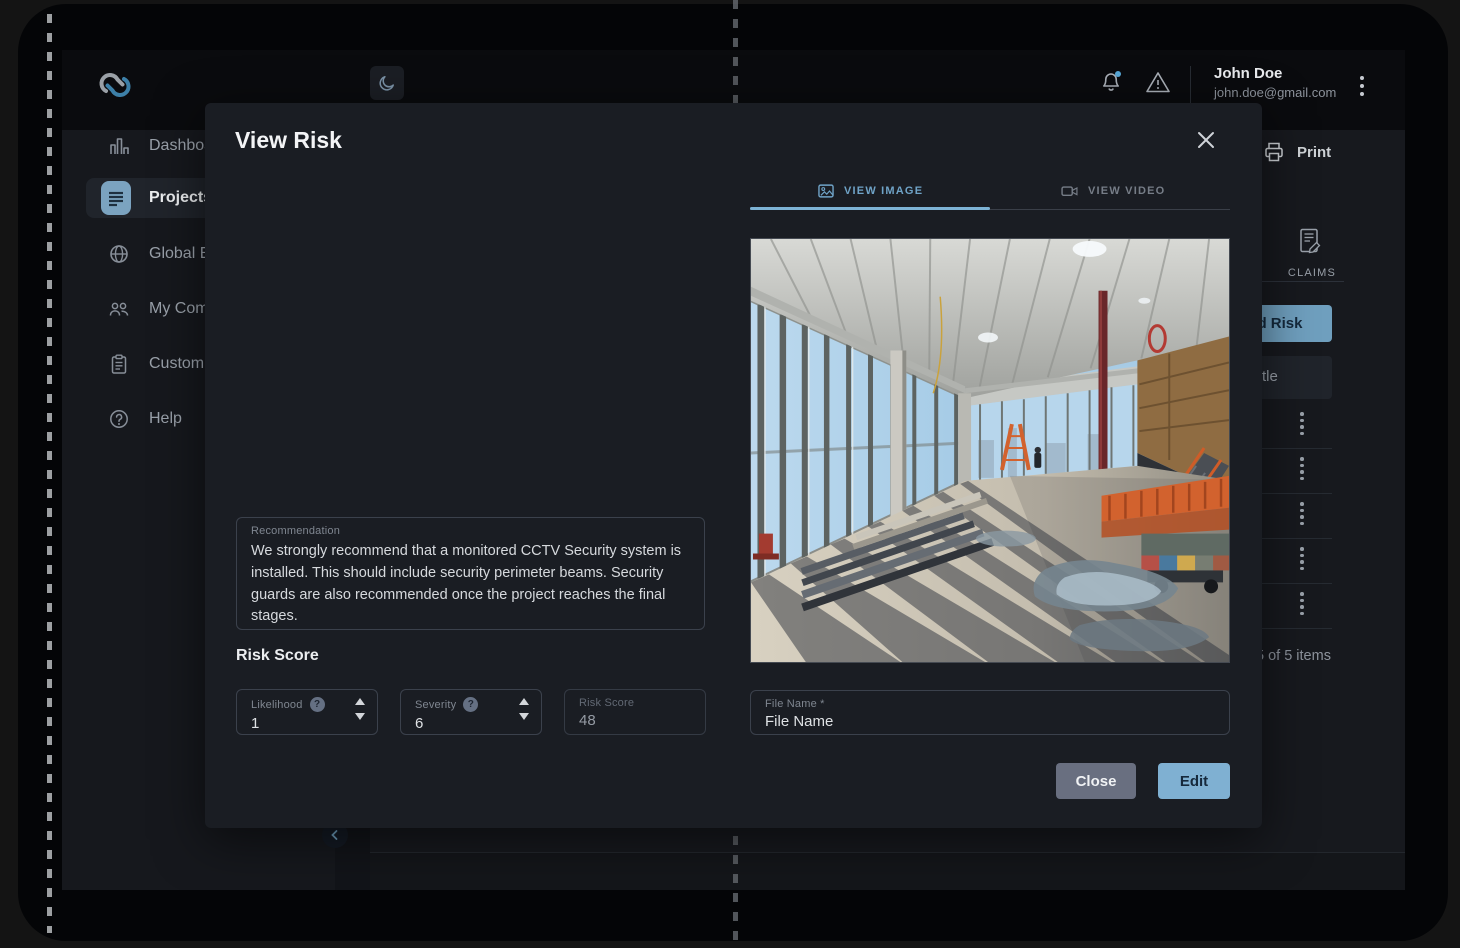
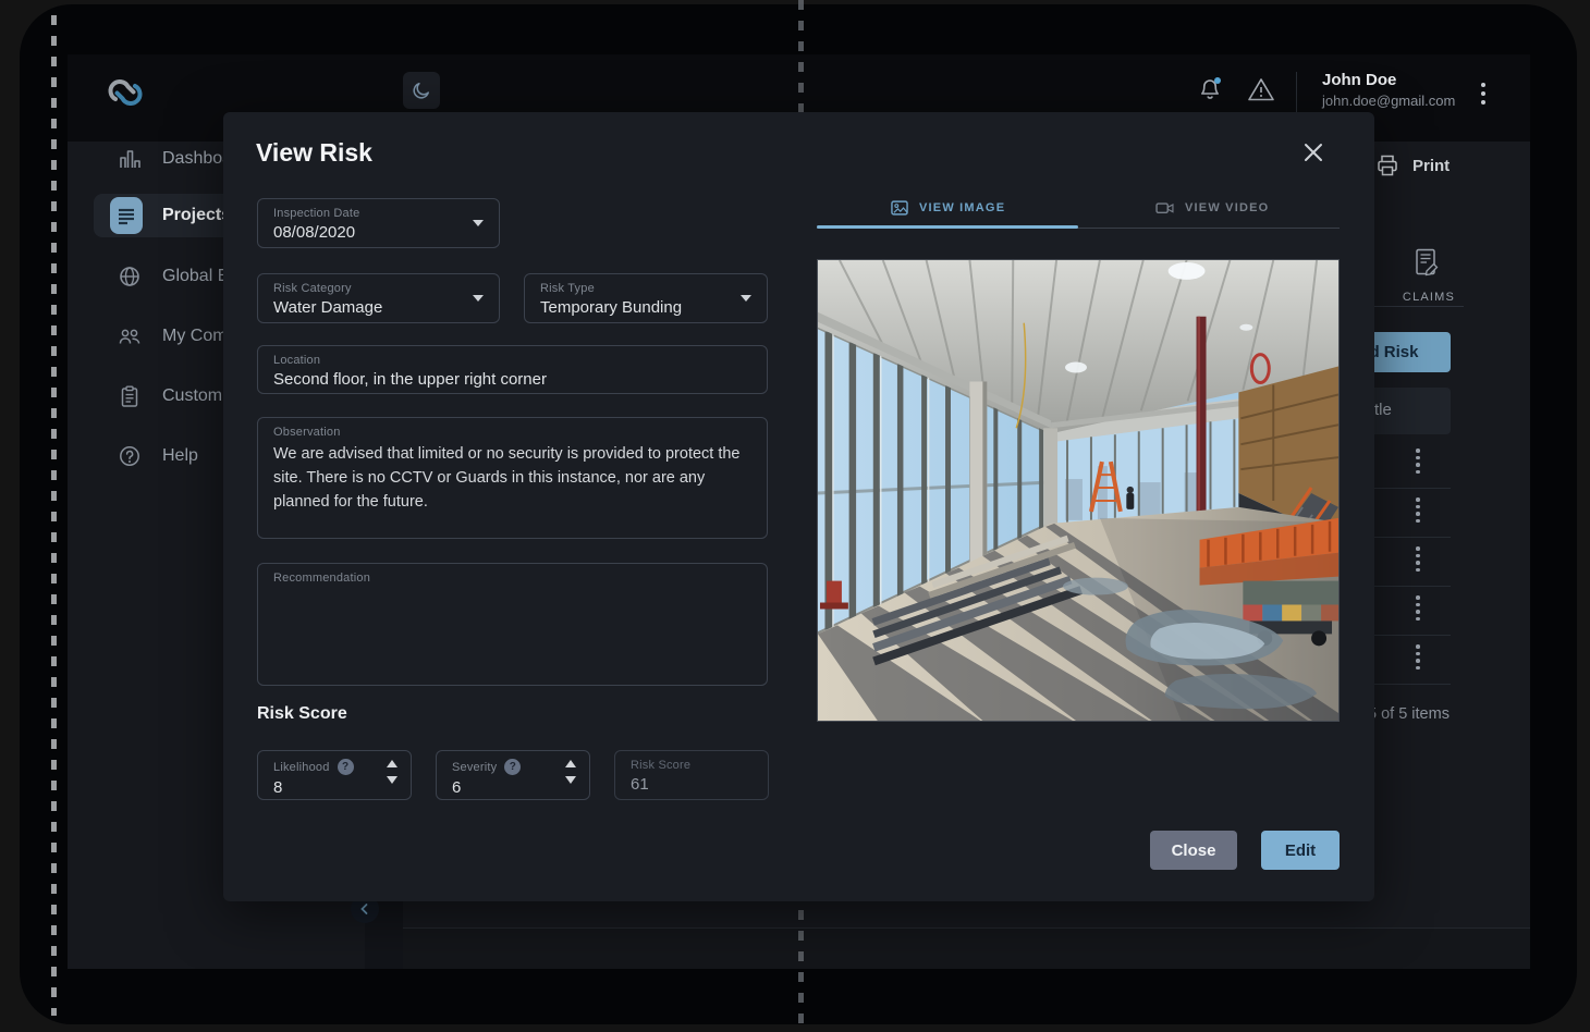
  John Doe
  john.doe@gmail.com
  Project
  Global
  My Com
  Custom
  Help
  Print
  CLAIMS
  d Risk
  of 5 items
  View Risk
+ Inspection Date
+ 08/08/2020
+ Risk Category
+ Water Damage
+ Risk Type
+ Temporary Bunding
+ Location
+ Second floor, in the upper right corner
+ Observation
+ We are advised that limited or no security is provided to protect the site. There is no CCTV or Guards in this instance, nor are any planned for the future.
  Recommendation
- We strongly recommend that a monitored CCTV Security system is installed. This should include security perimeter beams. Security guards are also recommended once the project reaches the final stages.
  Risk Score
  Likelihood
  ?
- 1
+ 8
  Severity
  ?
  6
  Risk Score
- 48
+ 61
  VIEW IMAGE
  VIEW VIDEO
- File Name *
- File Name
  Close
  Edit
